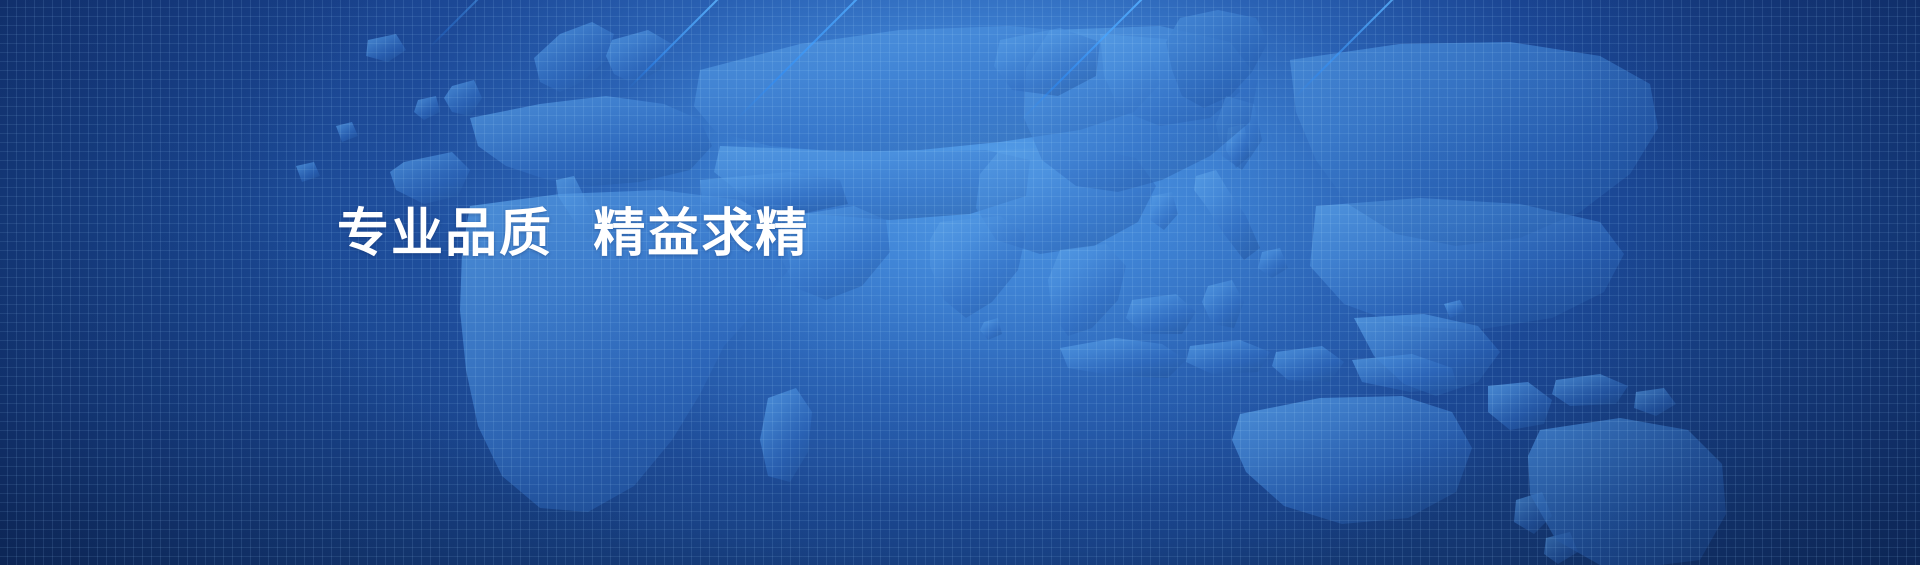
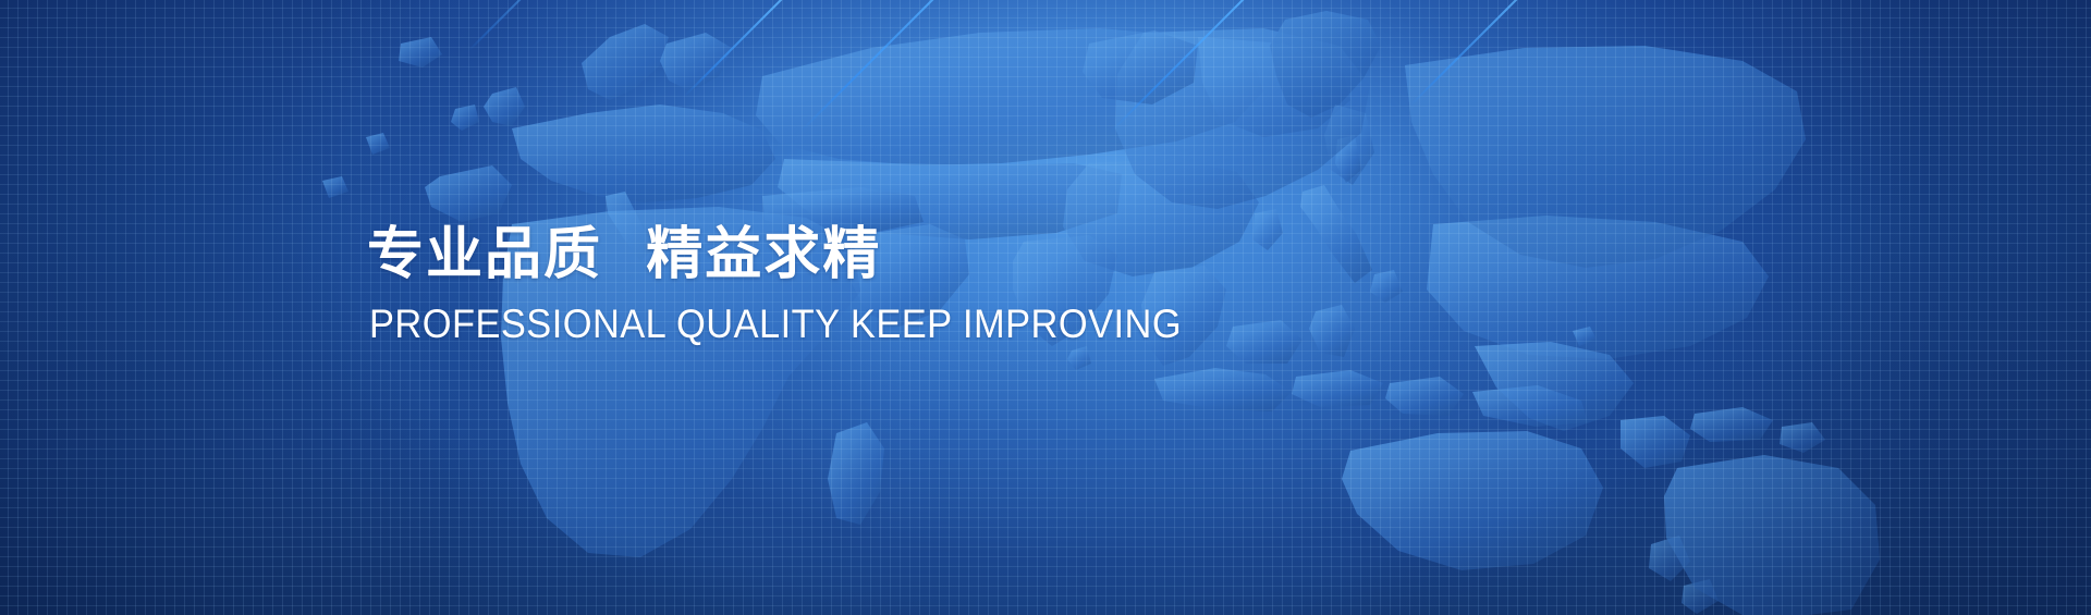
  专业品质 精益求精
+ PROFESSIONAL QUALITY KEEP IMPROVING
